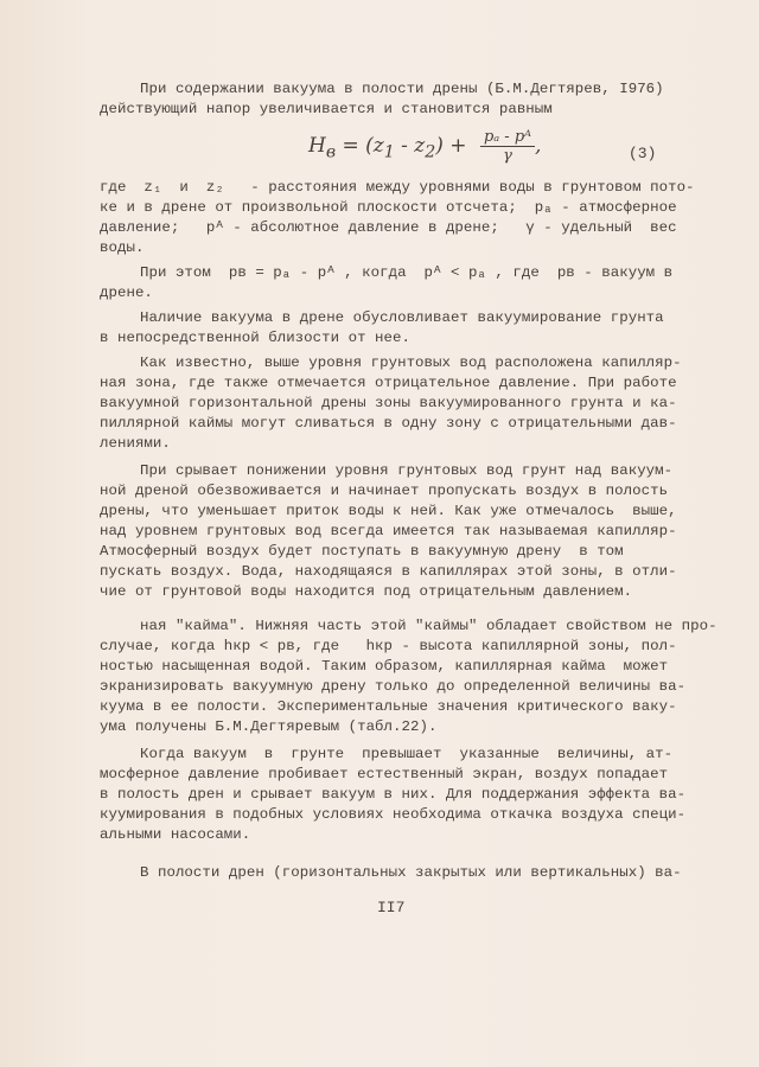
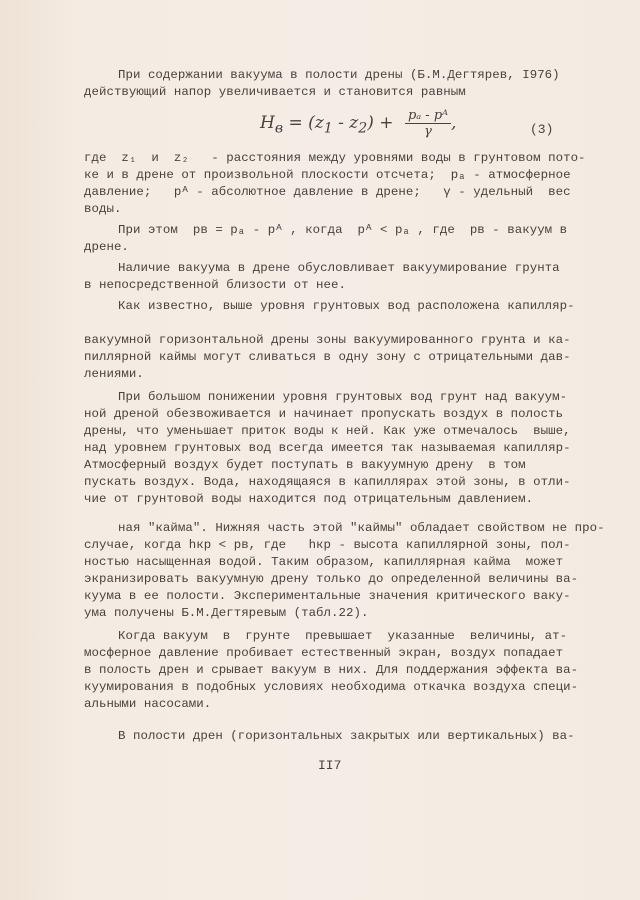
  При содержании вакуума в полости дрены (Б.М.Дегтярев, I976)
  действующий напор увеличивается и становится равным
  Hв = (z1 - z2) +
  pₐ - pᴬ
  γ
  ,
  (3)
  где z₁ и z₂ - расстояния между уровнями воды в грунтовом пото-
  ке и в дрене от произвольной плоскости отсчета; pₐ - атмосферное
  давление; pᴬ - абсолютное давление в дрене; γ - удельный вес
  воды.
  При этом pв = pₐ - pᴬ , когда pᴬ < pₐ , где pв - вакуум в
  дрене.
  Наличие вакуума в дрене обусловливает вакуумирование грунта
  в непосредственной близости от нее.
  Как известно, выше уровня грунтовых вод расположена капилляр-
- ная зона, где также отмечается отрицательное давление. При работе
  вакуумной горизонтальной дрены зоны вакуумированного грунта и ка-
  пиллярной каймы могут сливаться в одну зону с отрицательными дав-
  лениями.
- При срывает понижении уровня грунтовых вод грунт над вакуум-
+ При большом понижении уровня грунтовых вод грунт над вакуум-
  ной дреной обезвоживается и начинает пропускать воздух в полость
  дрены, что уменьшает приток воды к ней. Как уже отмечалось выше,
  над уровнем грунтовых вод всегда имеется так называемая капилляр-
  Атмосферный воздух будет поступать в вакуумную дрену в том
  пускать воздух. Вода, находящаяся в капиллярах этой зоны, в отли-
  чие от грунтовой воды находится под отрицательным давлением.
  ная "кайма". Нижняя часть этой "каймы" обладает свойством не про-
  случае, когда hкр < pв, где hкр - высота капиллярной зоны, пол-
  ностью насыщенная водой. Таким образом, капиллярная кайма может
  экранизировать вакуумную дрену только до определенной величины ва-
  куума в ее полости. Экспериментальные значения критического ваку-
  ума получены Б.М.Дегтяревым (табл.22).
  Когда вакуум в грунте превышает указанные величины, ат-
  мосферное давление пробивает естественный экран, воздух попадает
  в полость дрен и срывает вакуум в них. Для поддержания эффекта ва-
  куумирования в подобных условиях необходима откачка воздуха специ-
  альными насосами.
  В полости дрен (горизонтальных закрытых или вертикальных) ва-
  II7
